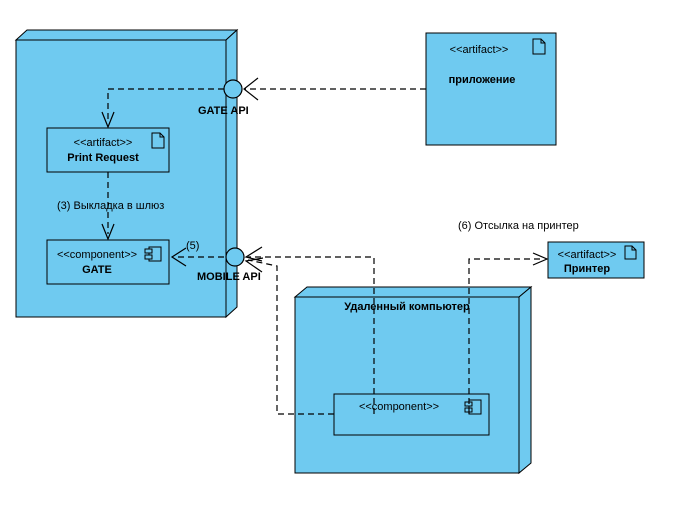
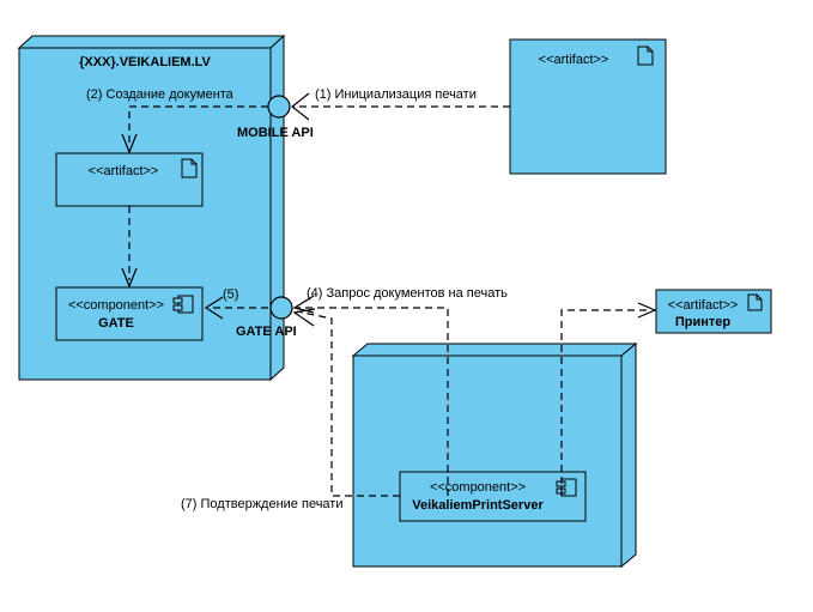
+ {XXX}.VEIKALIEM.LV
+ (2) Создание документа
- GATE API
+ MOBILE API
+ (1) Инициализация печати
  <<artifact>>
- Print Request
- (3) Выкладка в шлюз
  <<component>>
  GATE
  (5)
- MOBILE API
+ GATE API
+ (4) Запрос документов на печать
  <<artifact>>
- приложение
- (6) Отсылка на принтер
  <<artifact>>
  Принтер
- Удаленный компьютер
  <<component>>
+ VeikaliemPrintServer
+ (7) Подтверждение печати
